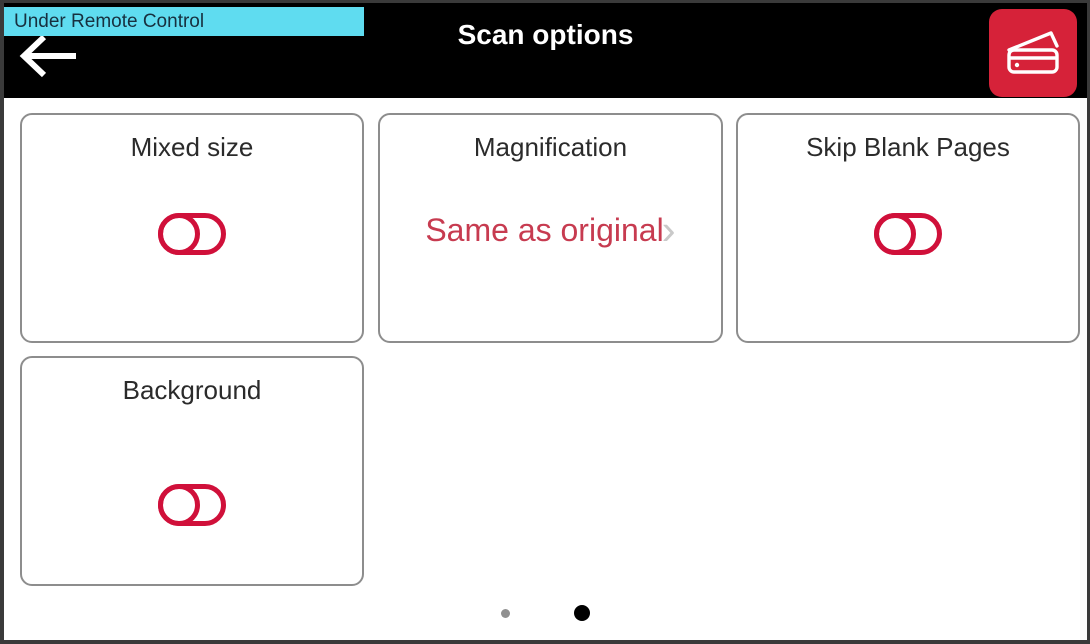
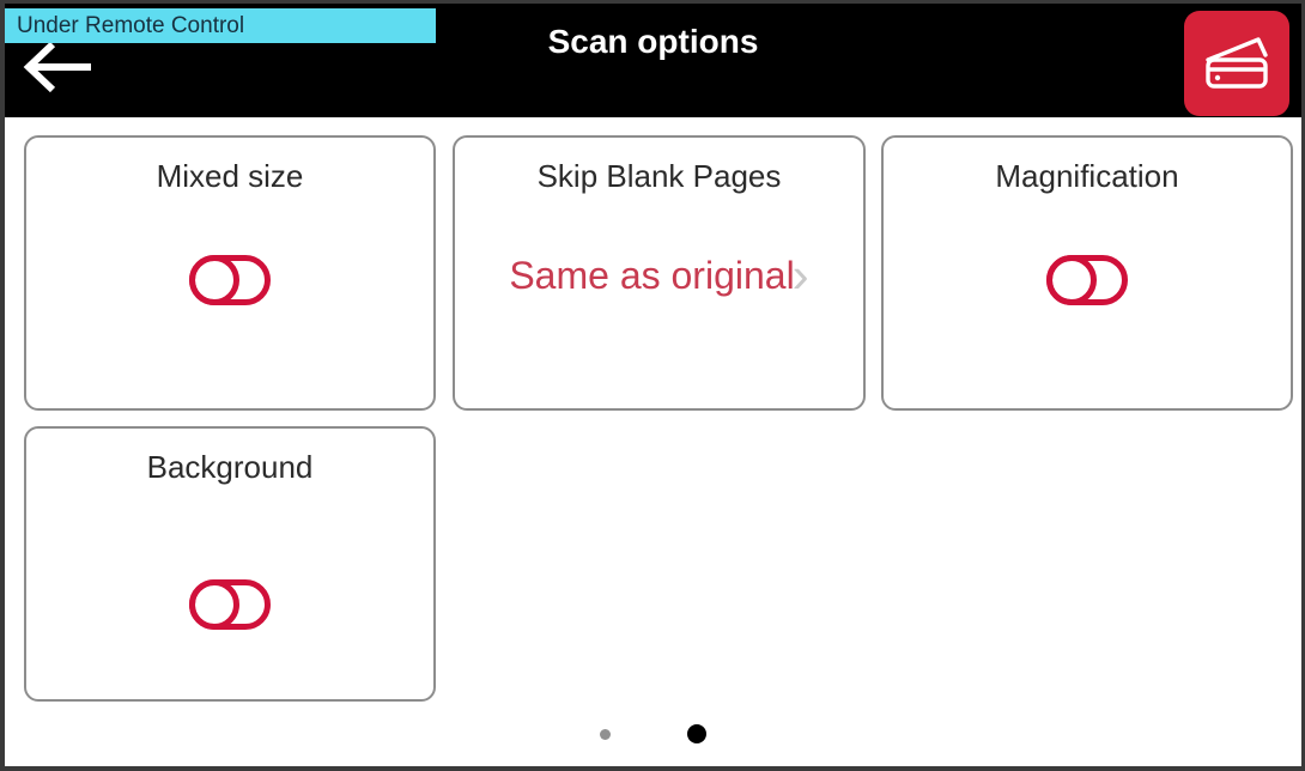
  Scan options
  Under Remote Control
  Mixed size
- Magnification
+ Skip Blank Pages
  Same as original
  ›
- Skip Blank Pages
+ Magnification
  Background
